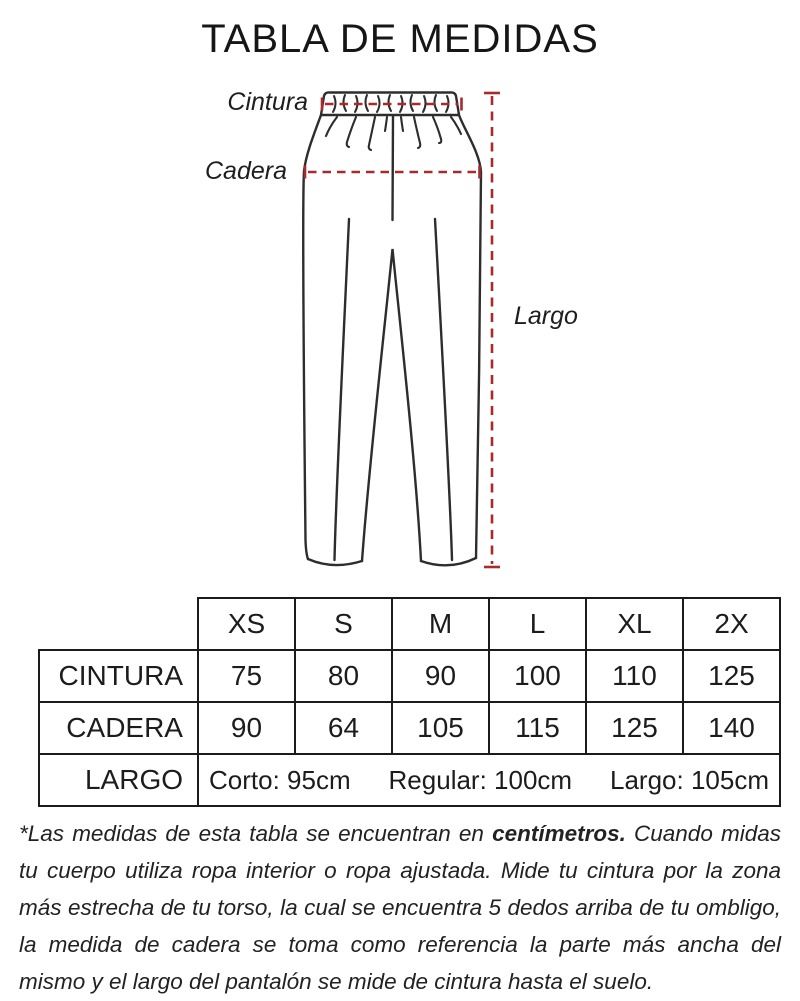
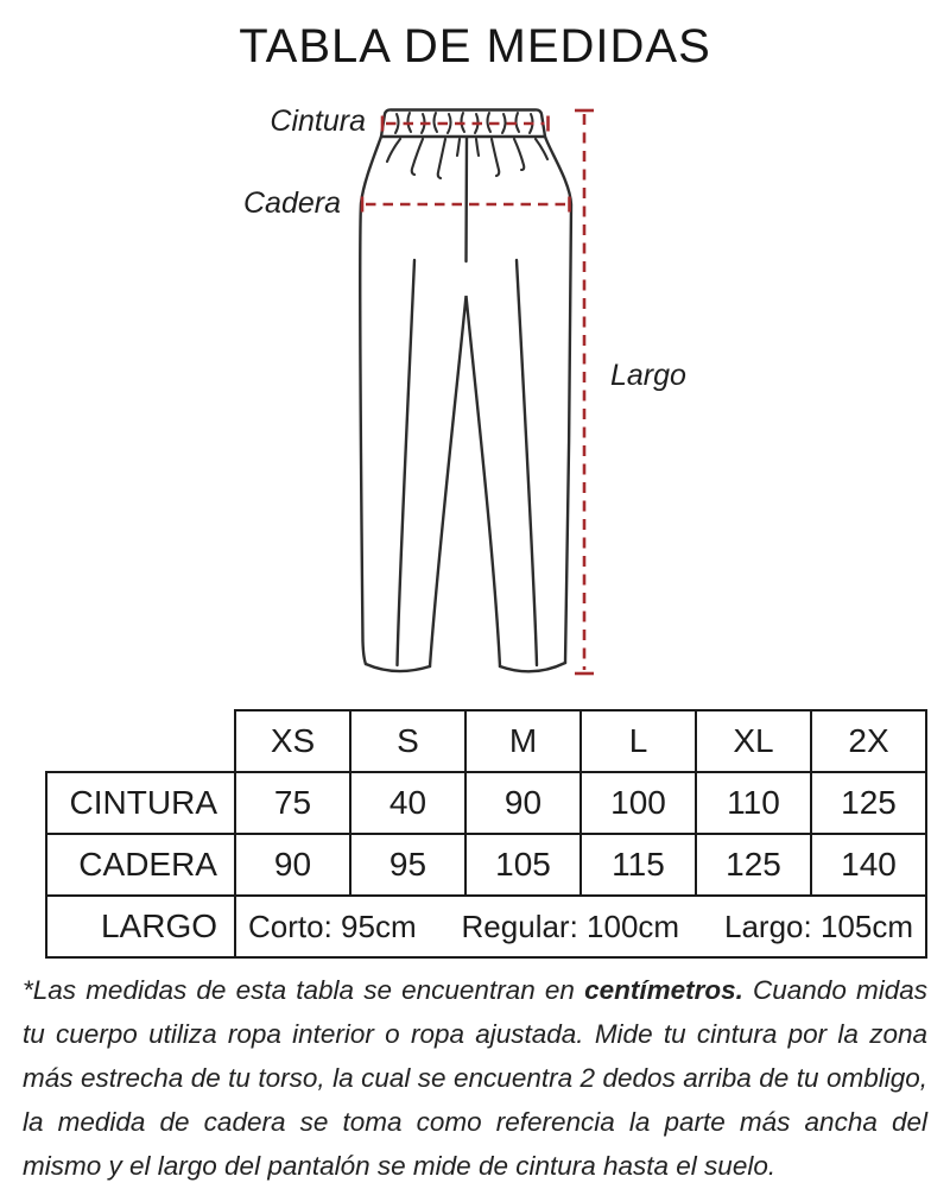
  TABLA DE MEDIDAS
  Cintura
  Cadera
  Largo
  	XS	S	M	L	XL	2X
- CINTURA	75	80	90	100	110	125
+ CINTURA	75	40	90	100	110	125
- CADERA	90	64	105	115	125	140
+ CADERA	90	95	105	115	125	140
  LARGO	Corto: 95cm Regular: 100cm Largo: 105cm
- *Las medidas de esta tabla se encuentran en centímetros. Cuando midas tu cuerpo utiliza ropa interior o ropa ajustada. Mide tu cintura por la zona más estrecha de tu torso, la cual se encuentra 5 dedos arriba de tu ombligo, la medida de cadera se toma como referencia la parte más ancha del mismo y el largo del pantalón se mide de cintura hasta el suelo.
+ *Las medidas de esta tabla se encuentran en centímetros. Cuando midas tu cuerpo utiliza ropa interior o ropa ajustada. Mide tu cintura por la zona más estrecha de tu torso, la cual se encuentra 2 dedos arriba de tu ombligo, la medida de cadera se toma como referencia la parte más ancha del mismo y el largo del pantalón se mide de cintura hasta el suelo.
